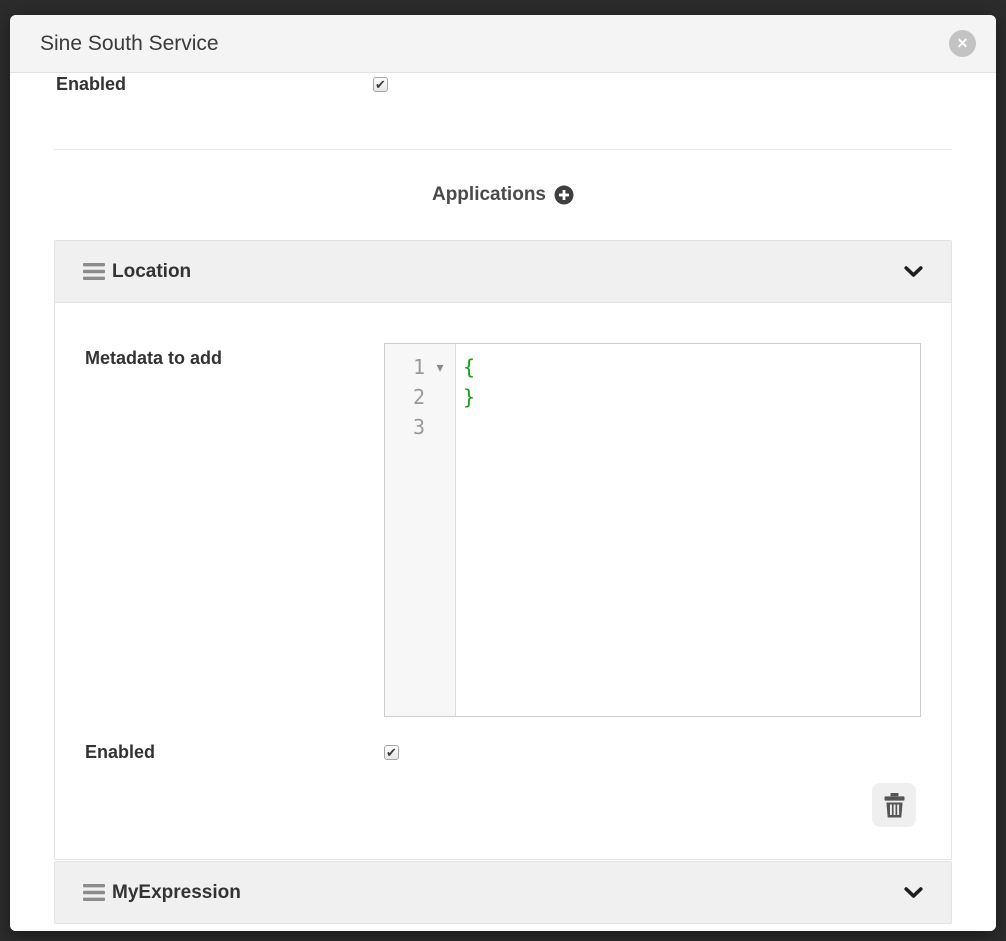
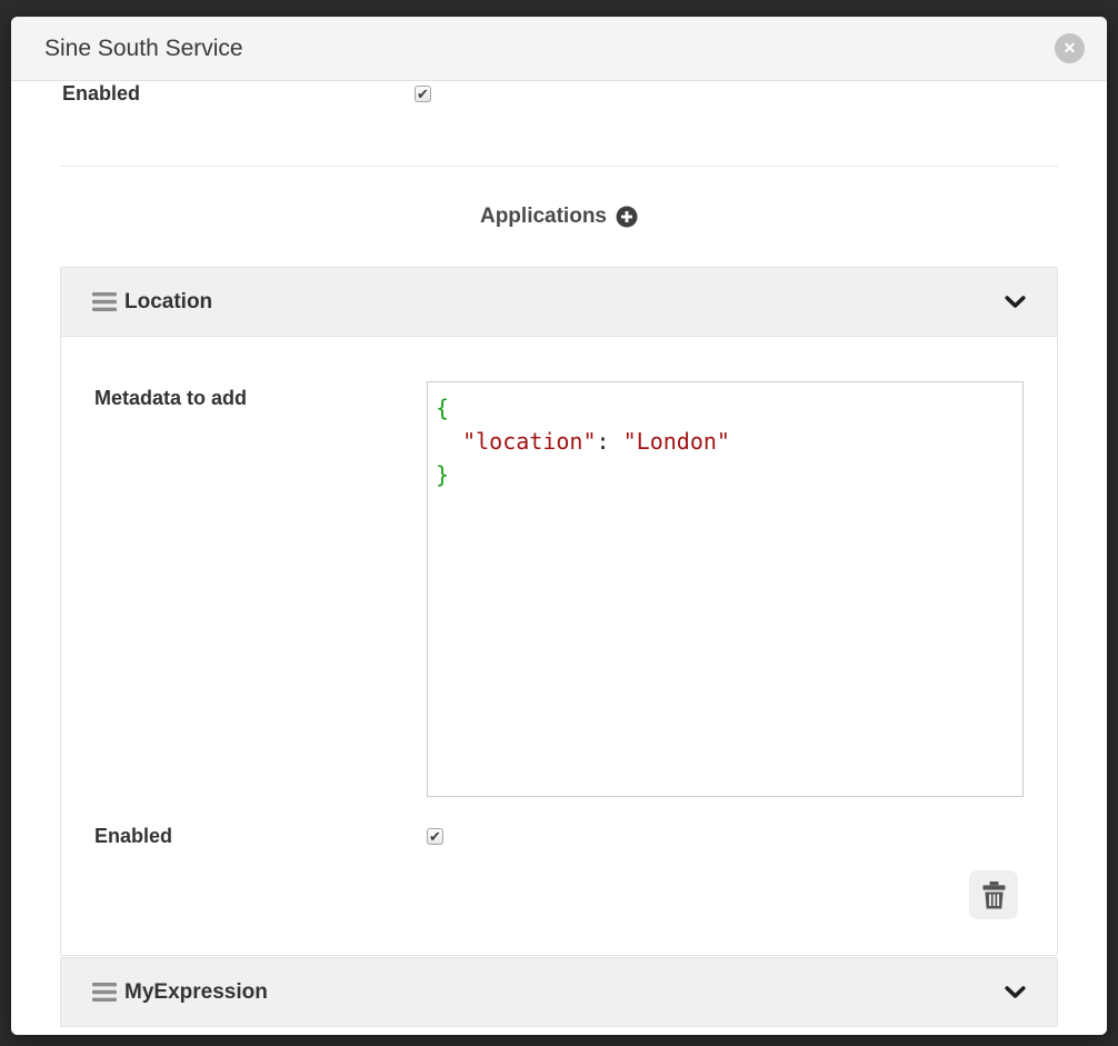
  Sine South Service
  ✕
  Enabled
  ✔
  Applications
  Location
  Metadata to add
- 1
- ▾
- 2
- 3
  {
+ "location": "London"
  }
  Enabled
  ✔
  MyExpression
